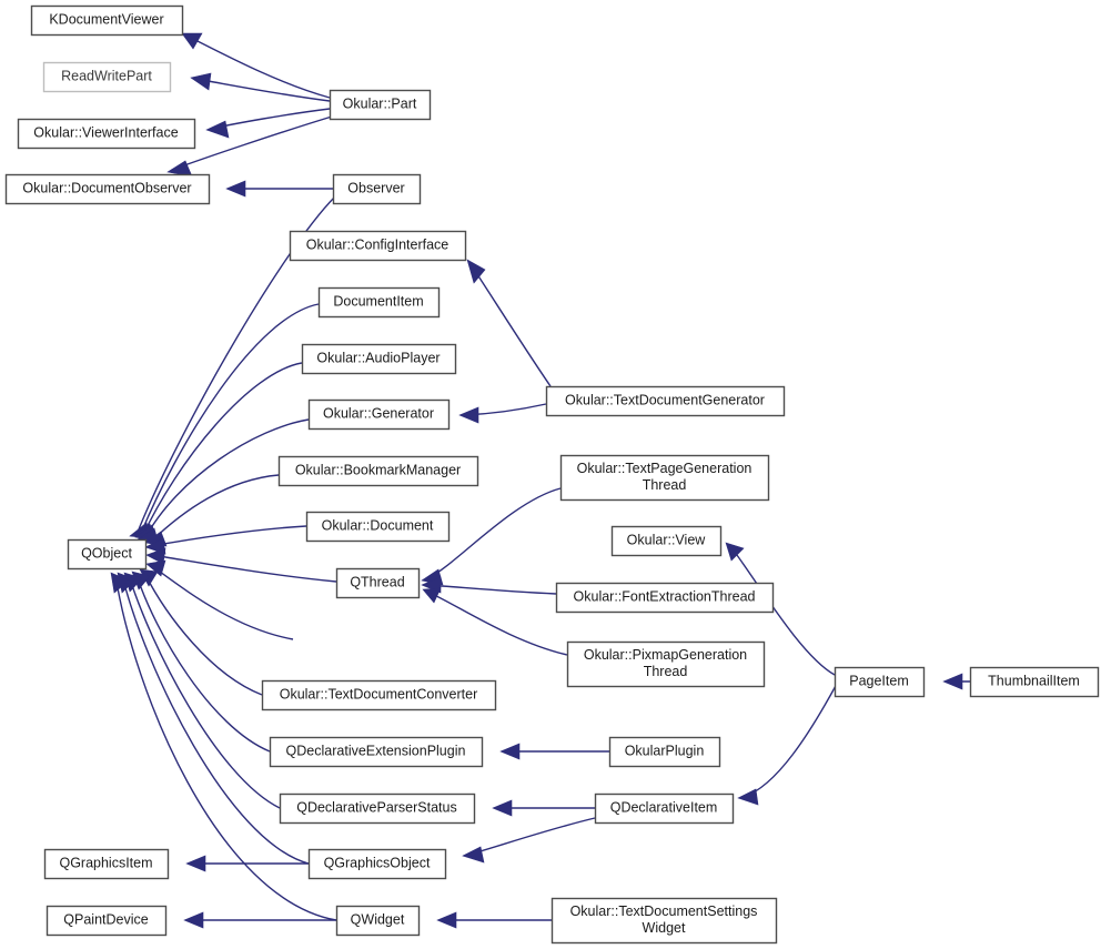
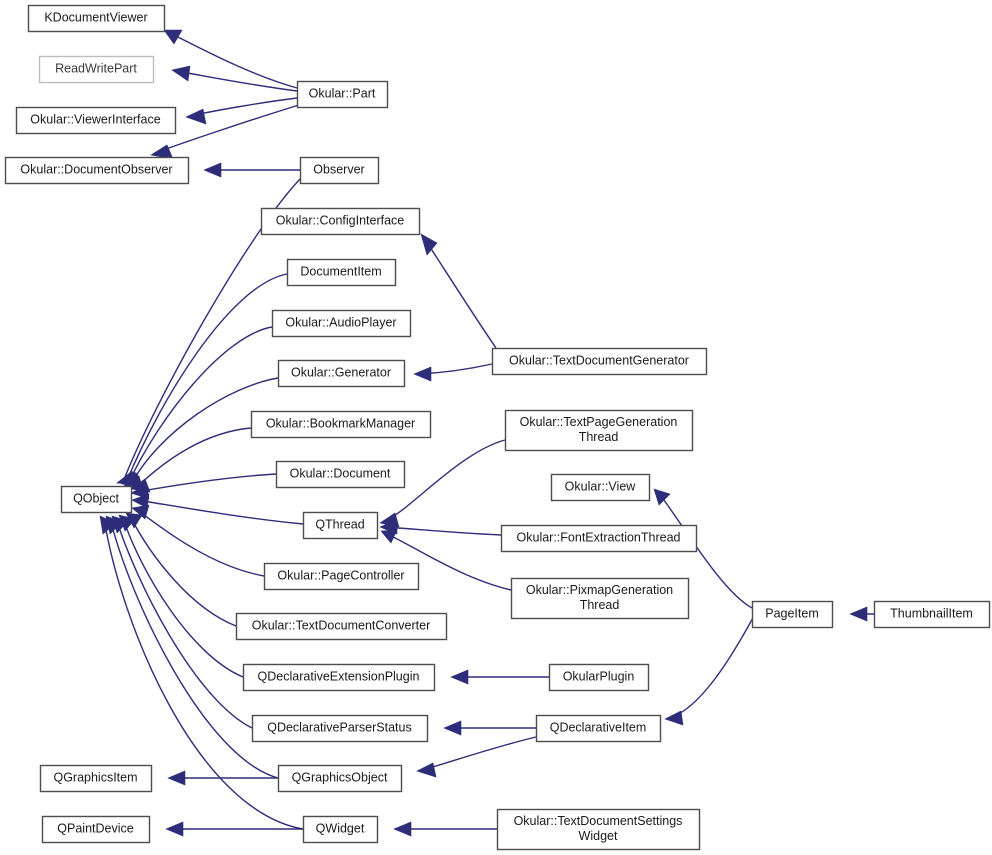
  KDocumentViewer
  ReadWritePart
  Okular::ViewerInterface
  Okular::DocumentObserver
  Okular::Part
  Observer
  Okular::ConfigInterface
  DocumentItem
  Okular::AudioPlayer
  Okular::Generator
  Okular::BookmarkManager
  Okular::Document
  QObject
  QThread
+ Okular::PageController
  Okular::TextDocumentConverter
  QDeclarativeExtensionPlugin
  QDeclarativeParserStatus
  QGraphicsObject
  QWidget
  QGraphicsItem
  QPaintDevice
  Okular::TextDocumentGenerator
  Okular::TextPageGeneration
  Thread
  Okular::View
  Okular::FontExtractionThread
  Okular::PixmapGeneration
  Thread
  OkularPlugin
  QDeclarativeItem
  Okular::TextDocumentSettings
  Widget
  PageItem
  ThumbnailItem
